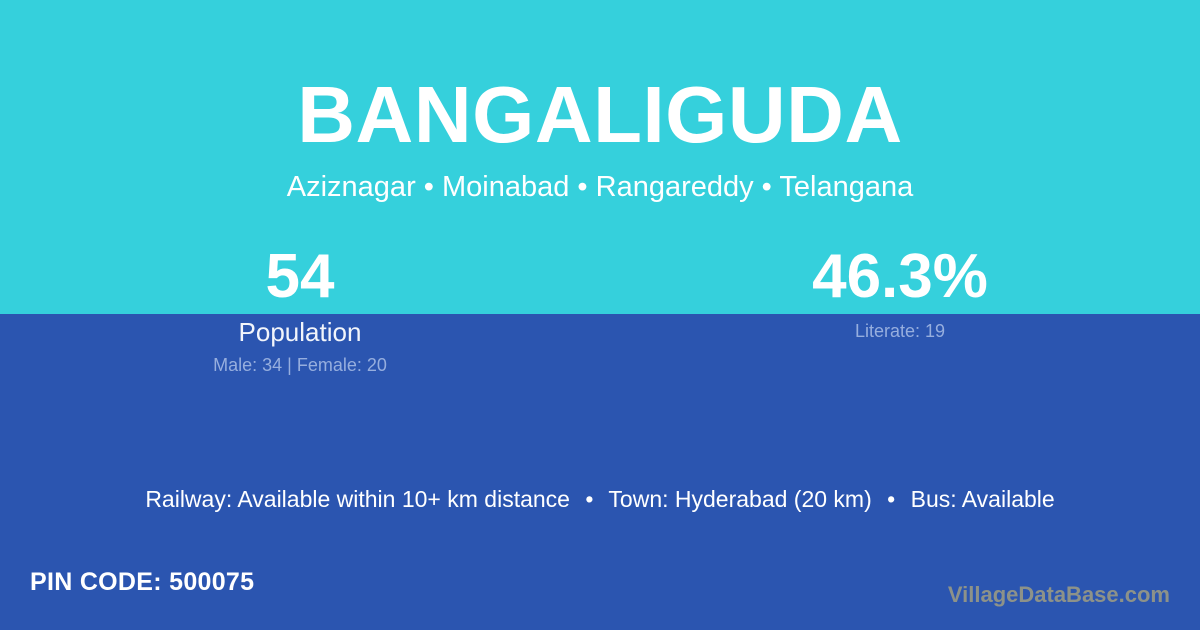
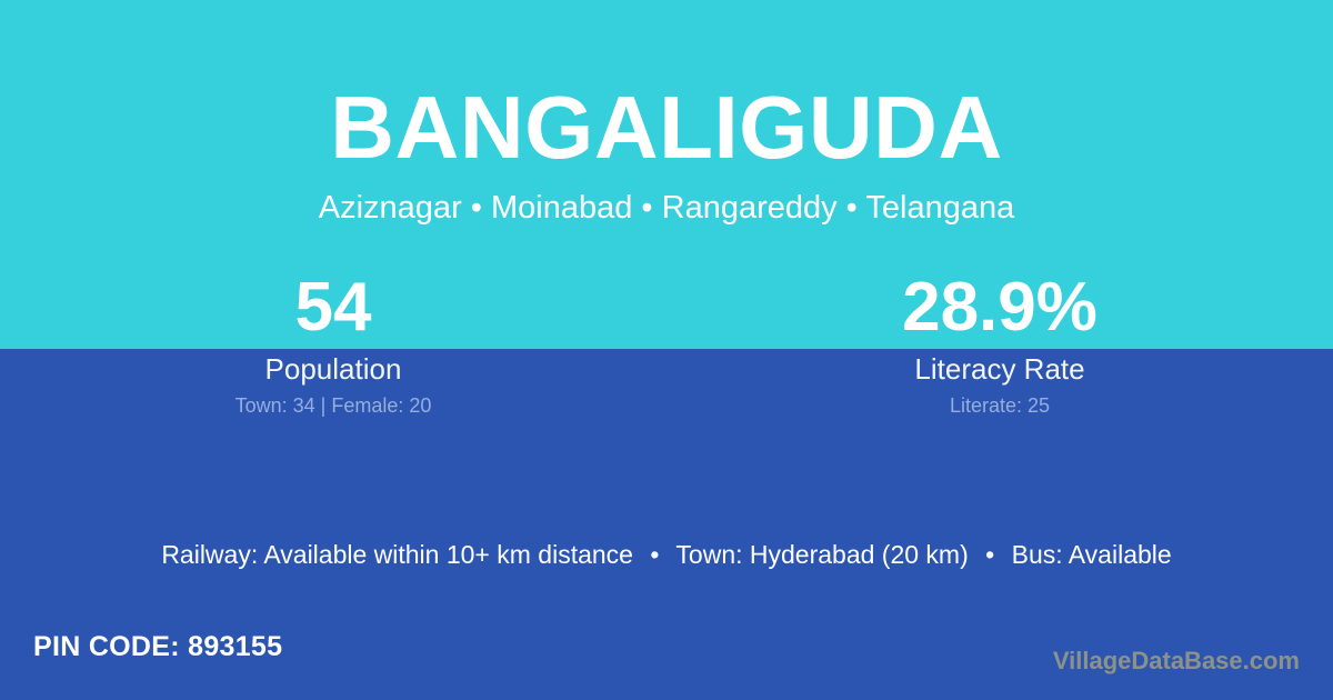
  BANGALIGUDA
  Aziznagar • Moinabad • Rangareddy • Telangana
  54
  Population
- Male: 34 | Female: 20
+ Town: 34 | Female: 20
- 46.3%
+ 28.9%
+ Literacy Rate
- Literate: 19
+ Literate: 25
  Railway: Available within 10+ km distance • Town: Hyderabad (20 km) • Bus: Available
- PIN CODE: 500075
+ PIN CODE: 893155
  VillageDataBase.com
